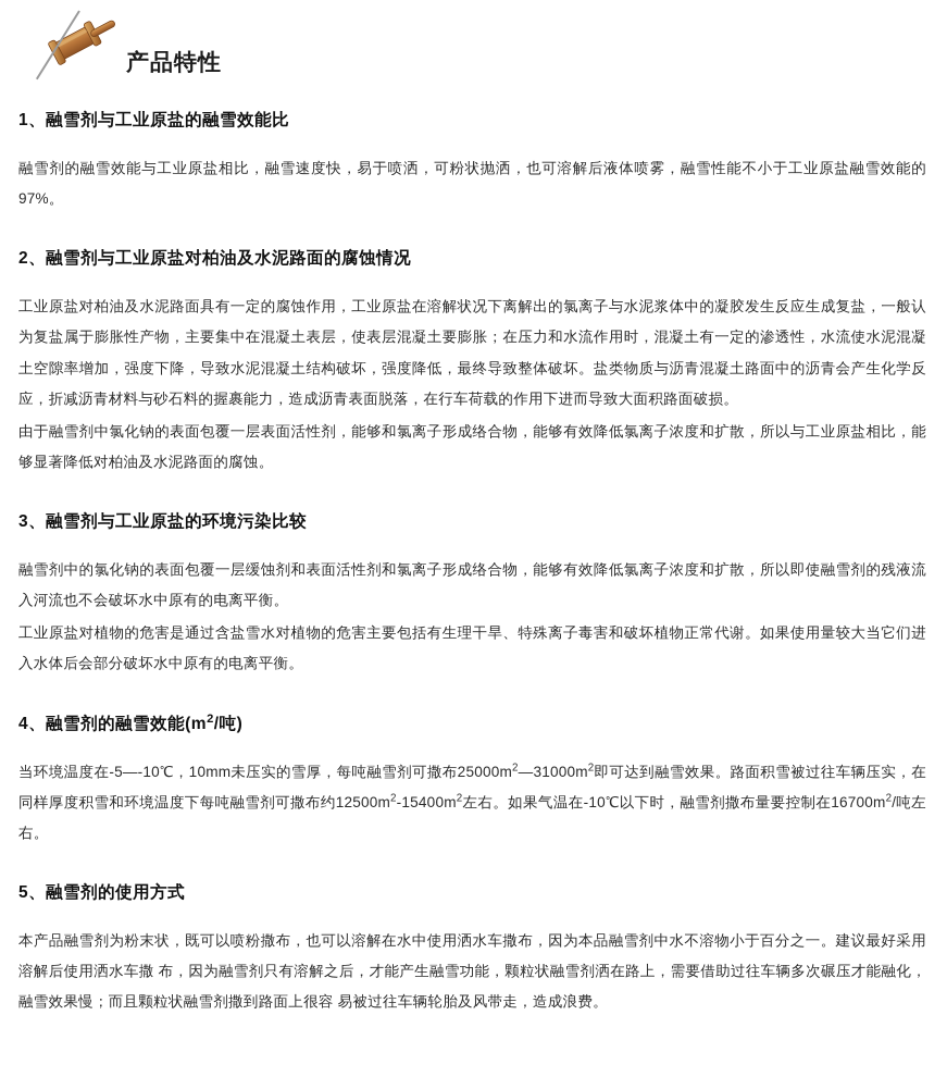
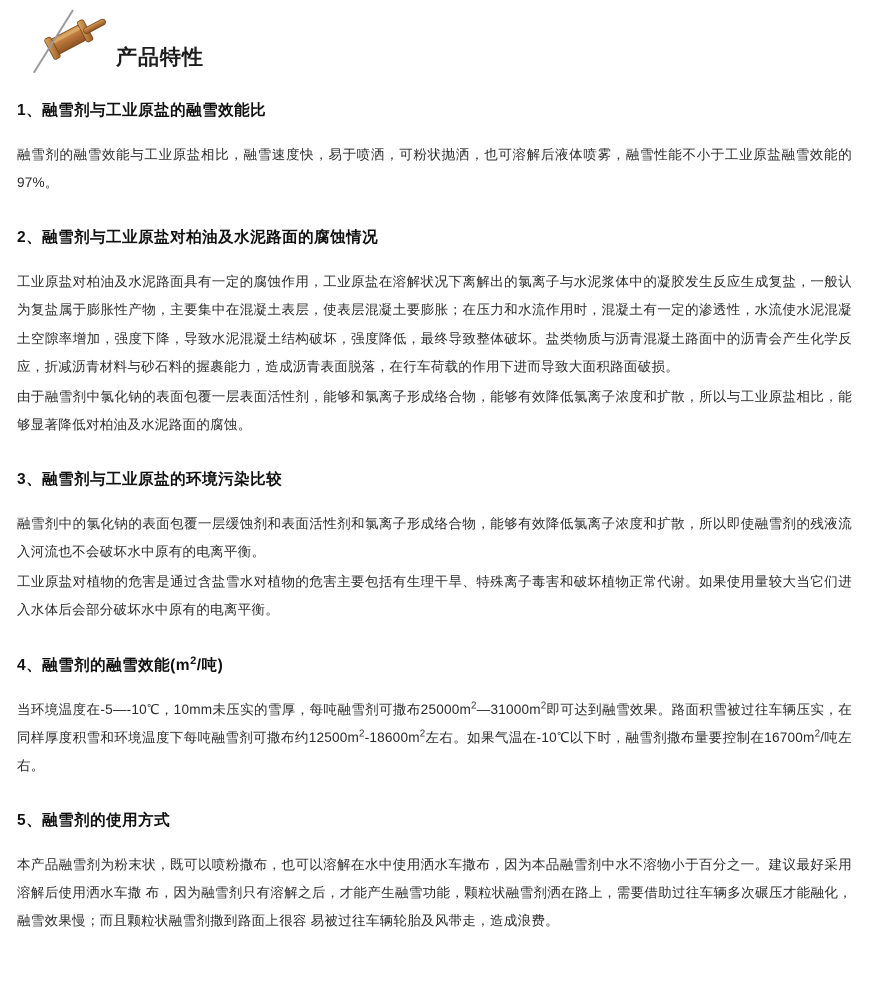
  产品特性
  1、融雪剂与工业原盐的融雪效能比
  融雪剂的融雪效能与工业原盐相比，融雪速度快，易于喷洒，可粉状抛洒，也可溶解后液体喷雾，融雪性能不小于工业原盐融雪效能的97%。
  2、融雪剂与工业原盐对柏油及水泥路面的腐蚀情况
  工业原盐对柏油及水泥路面具有一定的腐蚀作用，工业原盐在溶解状况下离解出的氯离子与水泥浆体中的凝胶发生反应生成复盐，一般认为复盐属于膨胀性产物，主要集中在混凝土表层，使表层混凝土要膨胀；在压力和水流作用时，混凝土有一定的渗透性，水流使水泥混凝土空隙率增加，强度下降，导致水泥混凝土结构破坏，强度降低，最终导致整体破坏。盐类物质与沥青混凝土路面中的沥青会产生化学反应，折减沥青材料与砂石料的握裹能力，造成沥青表面脱落，在行车荷载的作用下进而导致大面积路面破损。
  由于融雪剂中氯化钠的表面包覆一层表面活性剂，能够和氯离子形成络合物，能够有效降低氯离子浓度和扩散，所以与工业原盐相比，能够显著降低对柏油及水泥路面的腐蚀。
  3、融雪剂与工业原盐的环境污染比较
  融雪剂中的氯化钠的表面包覆一层缓蚀剂和表面活性剂和氯离子形成络合物，能够有效降低氯离子浓度和扩散，所以即使融雪剂的残液流入河流也不会破坏水中原有的电离平衡。
  工业原盐对植物的危害是通过含盐雪水对植物的危害主要包括有生理干旱、特殊离子毒害和破坏植物正常代谢。如果使用量较大当它们进入水体后会部分破坏水中原有的电离平衡。
  4、融雪剂的融雪效能(m2/吨)
- 当环境温度在-5—-10℃，10mm未压实的雪厚，每吨融雪剂可撒布25000m2—31000m2即可达到融雪效果。路面积雪被过往车辆压实，在同样厚度积雪和环境温度下每吨融雪剂可撒布约12500m2-15400m2左右。如果气温在-10℃以下时，融雪剂撒布量要控制在16700m2/吨左右。
+ 当环境温度在-5—-10℃，10mm未压实的雪厚，每吨融雪剂可撒布25000m2—31000m2即可达到融雪效果。路面积雪被过往车辆压实，在同样厚度积雪和环境温度下每吨融雪剂可撒布约12500m2-18600m2左右。如果气温在-10℃以下时，融雪剂撒布量要控制在16700m2/吨左右。
  5、融雪剂的使用方式
  本产品融雪剂为粉末状，既可以喷粉撒布，也可以溶解在水中使用洒水车撒布，因为本品融雪剂中水不溶物小于百分之一。建议最好采用溶解后使用洒水车撒 布，因为融雪剂只有溶解之后，才能产生融雪功能，颗粒状融雪剂洒在路上，需要借助过往车辆多次碾压才能融化，融雪效果慢；而且颗粒状融雪剂撒到路面上很容 易被过往车辆轮胎及风带走，造成浪费。
